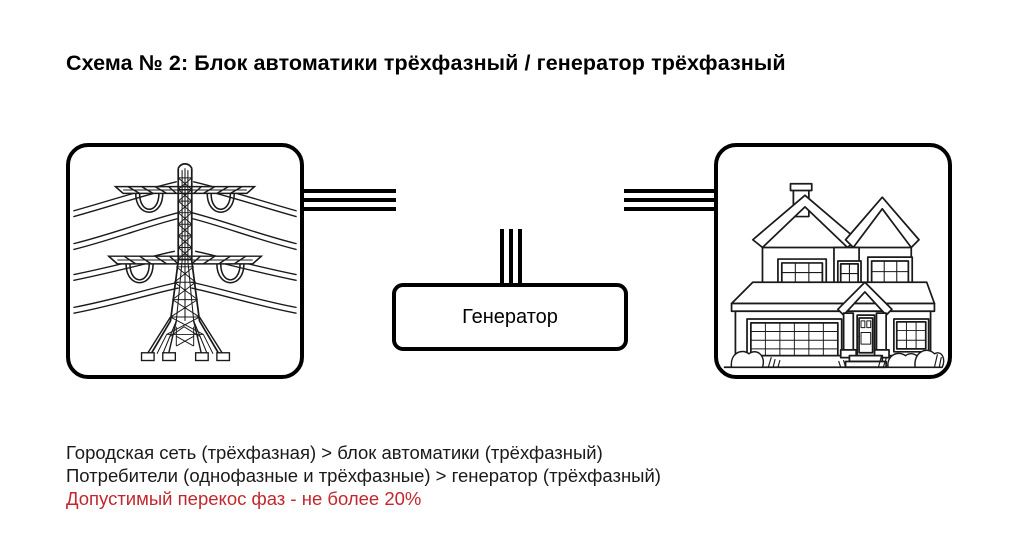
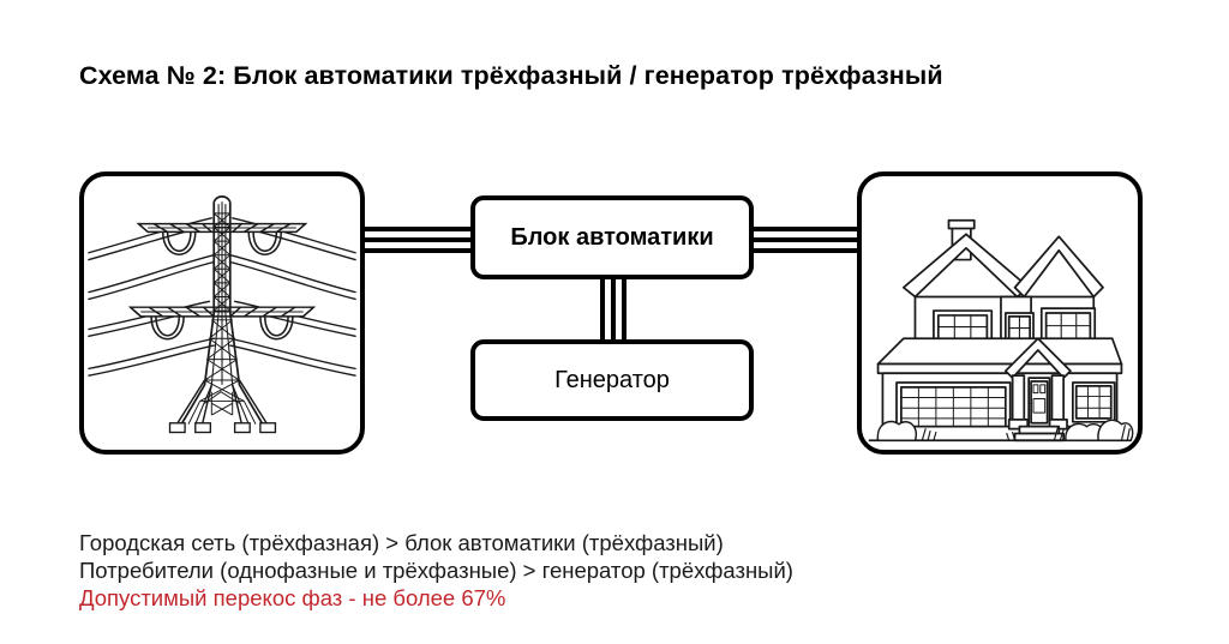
  Схема № 2: Блок автоматики трёхфазный / генератор трёхфазный
+ Блок автоматики
  Генератор
  Городская сеть (трёхфазная) > блок автоматики (трёхфазный)
  Потребители (однофазные и трёхфазные) > генератор (трёхфазный)
- Допустимый перекос фаз - не более 20%
+ Допустимый перекос фаз - не более 67%
